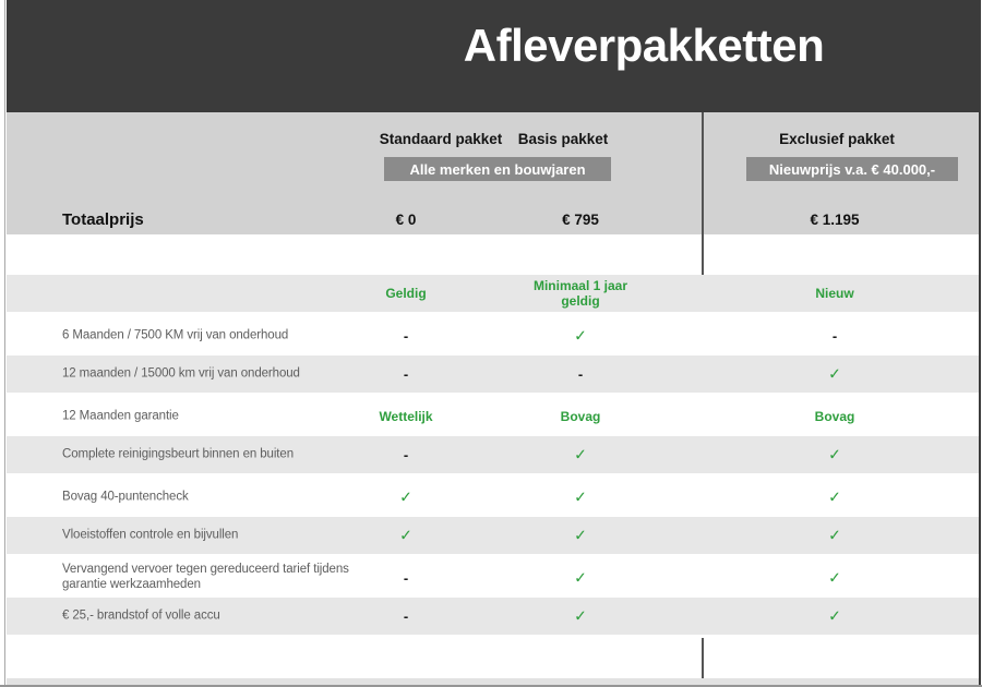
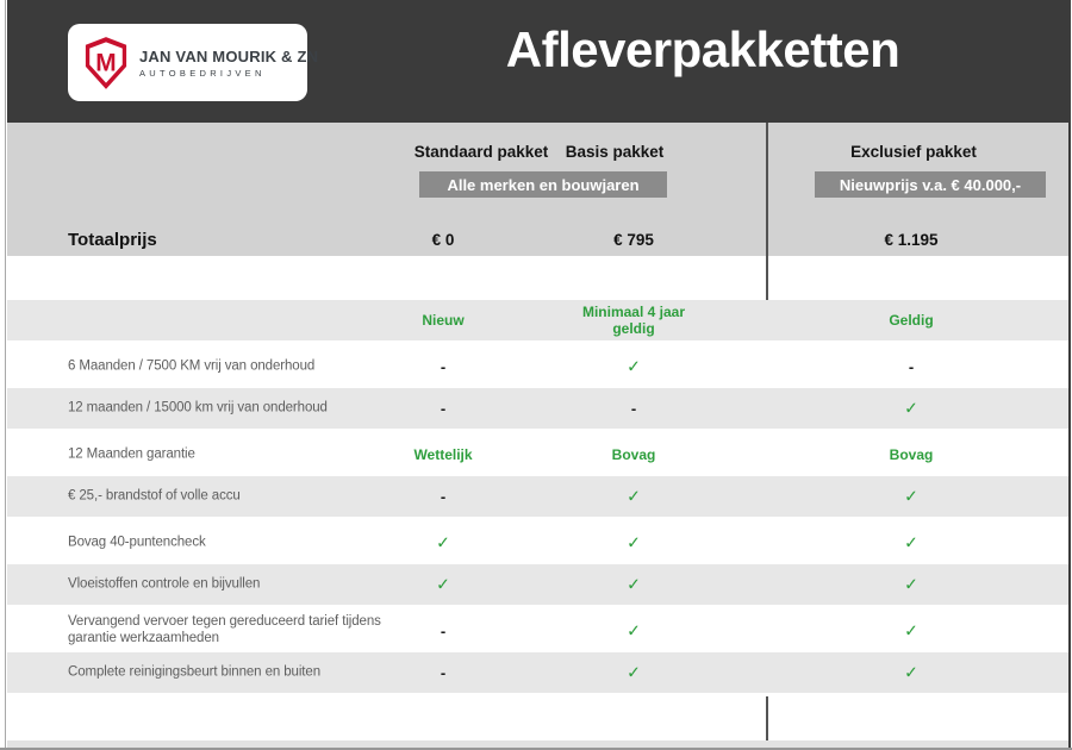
+ M
+ JAN VAN MOURIK & ZN
+ AUTOBEDRIJVEN
  Afleverpakketten
  Standaard pakket
  Basis pakket
  Exclusief pakket
  Alle merken en bouwjaren
  Nieuwprijs v.a. € 40.000,-
  Totaalprijs
  € 0
  € 795
  € 1.195
- Geldig
+ Nieuw
- Minimaal 1 jaar geldig
+ Minimaal 4 jaar geldig
- Nieuw
+ Geldig
  6 Maanden / 7500 KM vrij van onderhoud
  -
  ✓
  -
  12 maanden / 15000 km vrij van onderhoud
  -
  -
  ✓
  12 Maanden garantie
  Wettelijk
  Bovag
  Bovag
- Complete reinigingsbeurt binnen en buiten
+ € 25,- brandstof of volle accu
  -
  ✓
  ✓
  Bovag 40-puntencheck
  ✓
  ✓
  ✓
  Vloeistoffen controle en bijvullen
  ✓
  ✓
  ✓
  Vervangend vervoer tegen gereduceerd tarief tijdens garantie werkzaamheden
  -
  ✓
  ✓
- € 25,- brandstof of volle accu
+ Complete reinigingsbeurt binnen en buiten
  -
  ✓
  ✓
